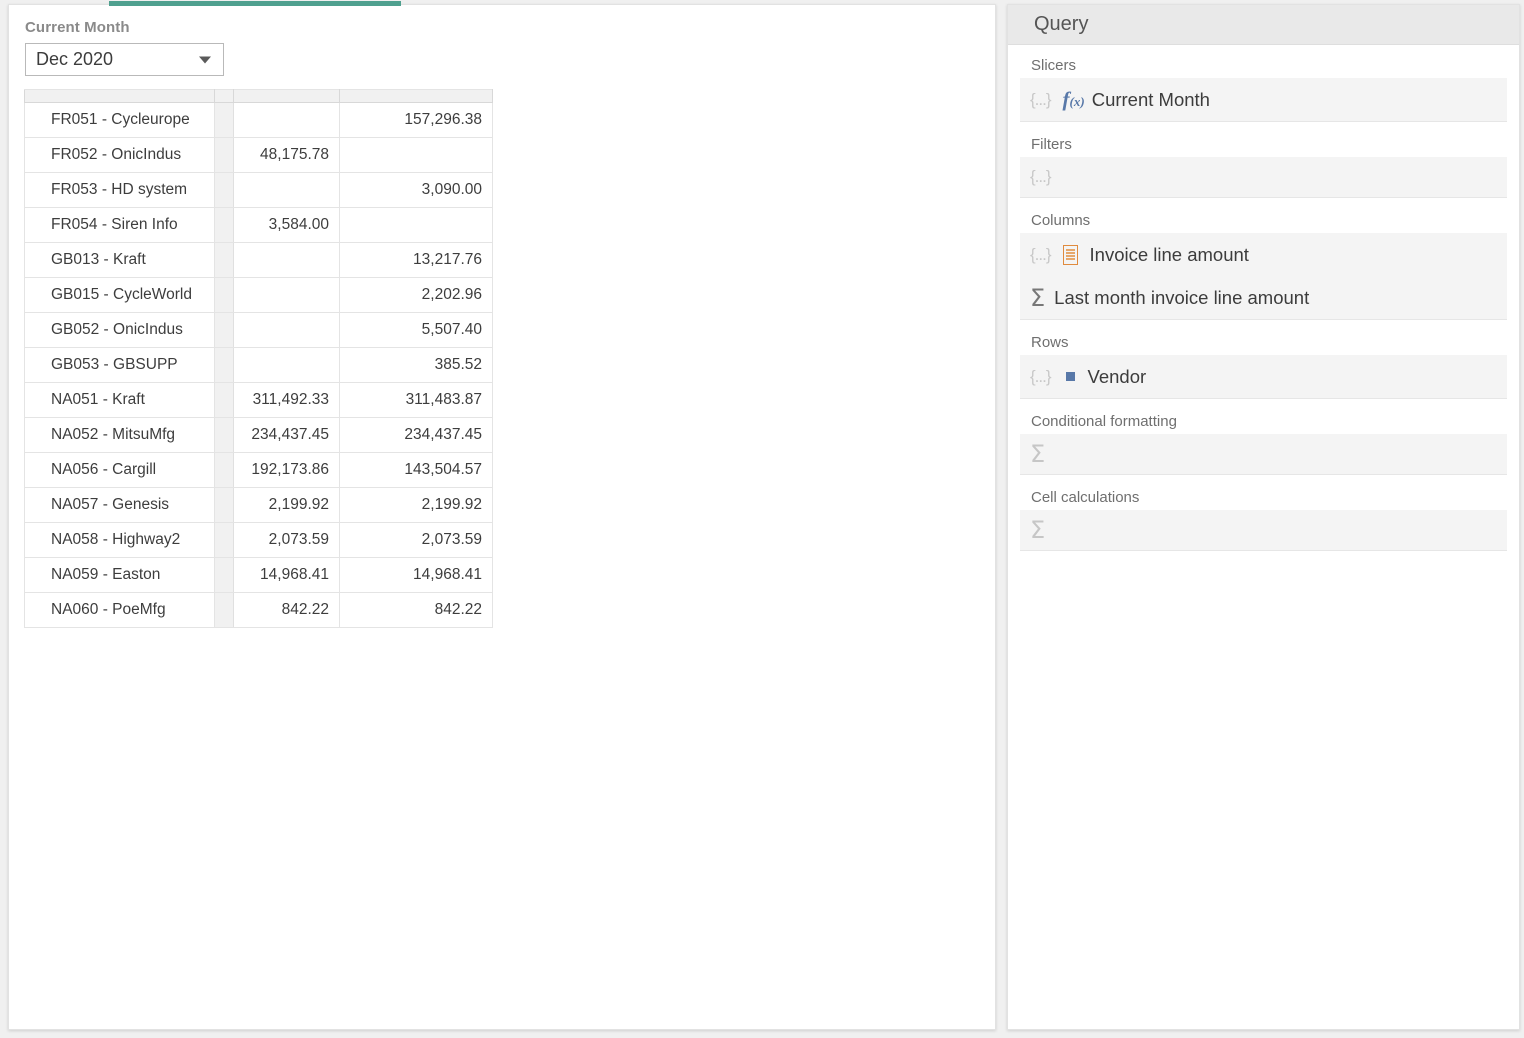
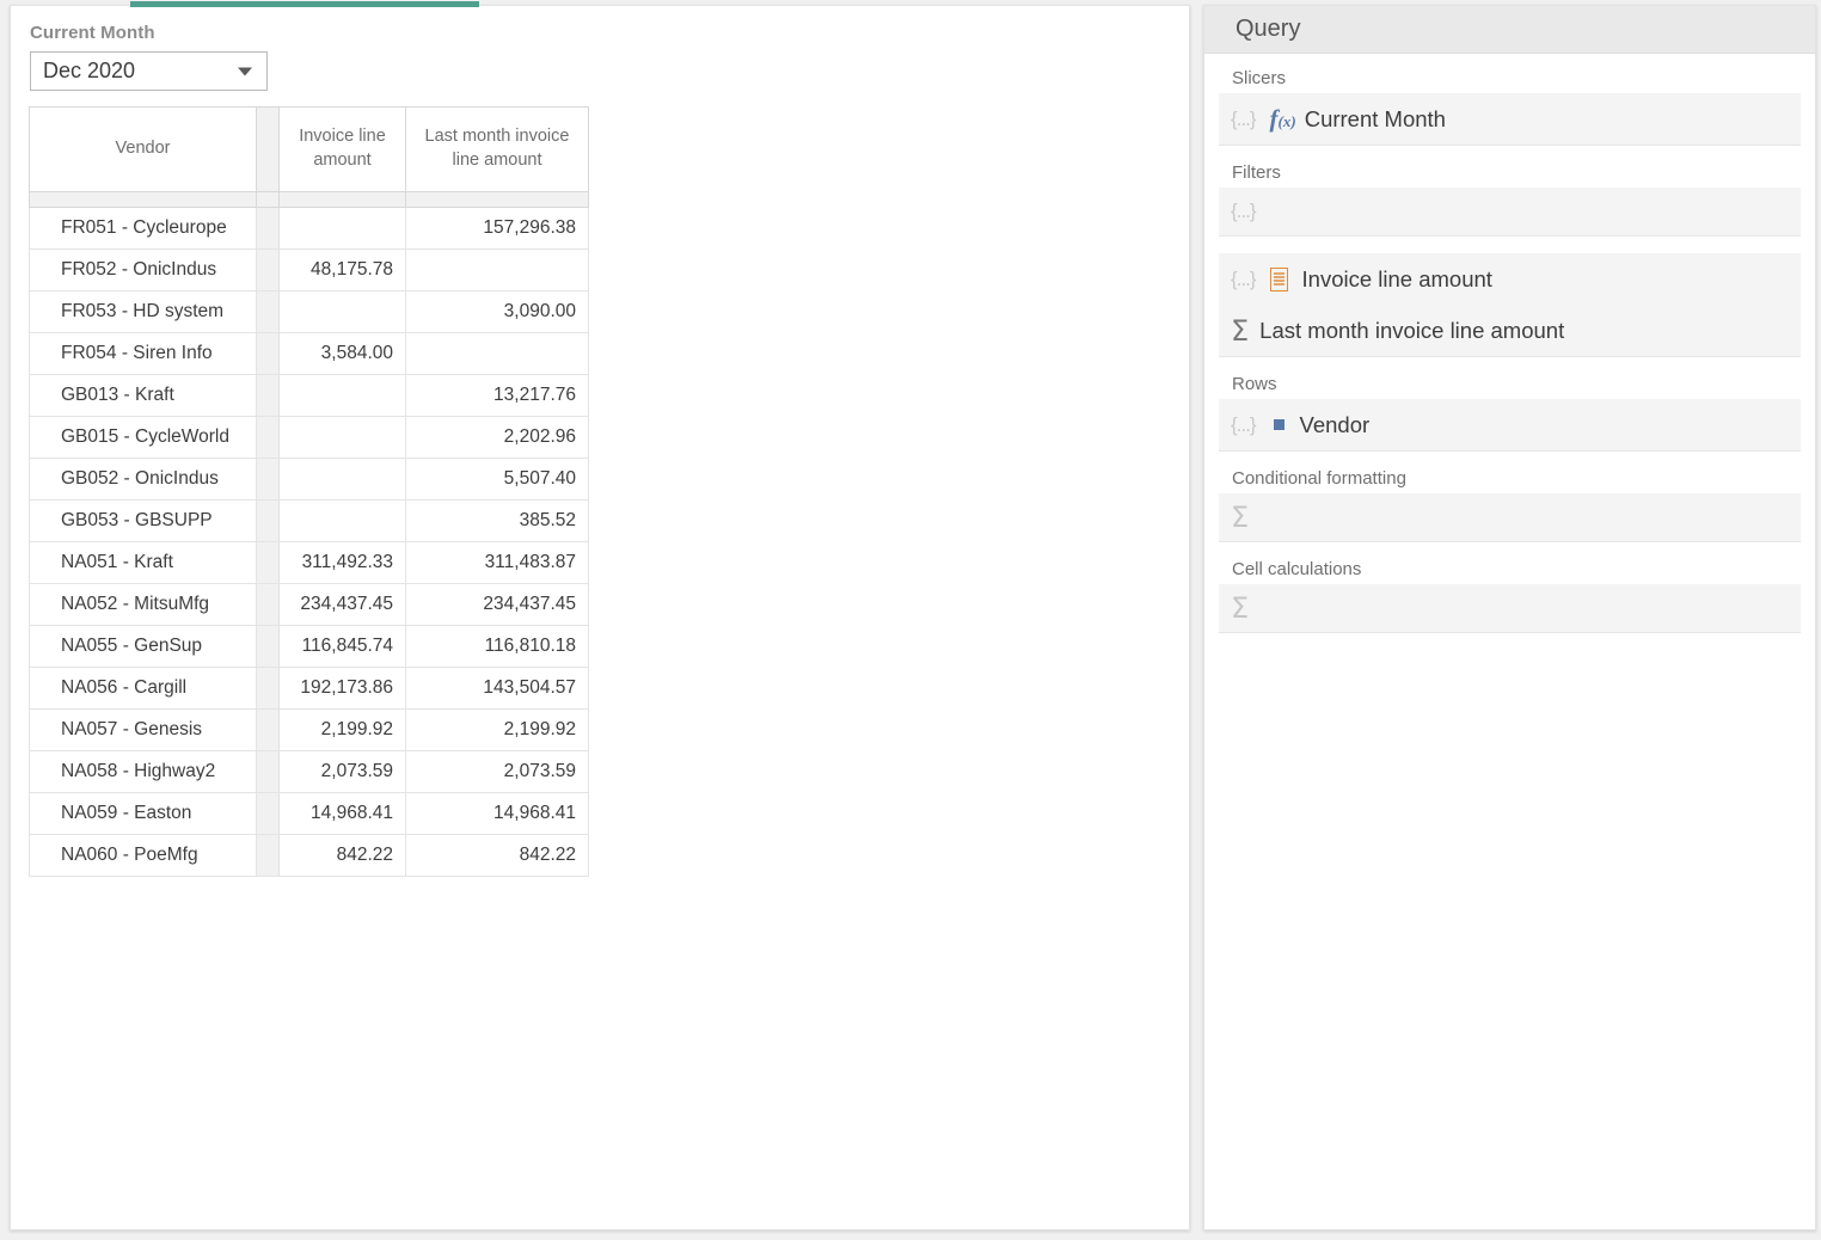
  Current Month
  Dec 2020
+ Vendor		Invoice line amount	Last month invoice line amount
  FR051 - Cycleurope			157,296.38
  FR052 - OnicIndus		48,175.78
  FR053 - HD system			3,090.00
  FR054 - Siren Info		3,584.00
  GB013 - Kraft			13,217.76
  GB015 - CycleWorld			2,202.96
  GB052 - OnicIndus			5,507.40
  GB053 - GBSUPP			385.52
  NA051 - Kraft		311,492.33	311,483.87
  NA052 - MitsuMfg		234,437.45	234,437.45
+ NA055 - GenSup		116,845.74	116,810.18
  NA056 - Cargill		192,173.86	143,504.57
  NA057 - Genesis		2,199.92	2,199.92
  NA058 - Highway2		2,073.59	2,073.59
  NA059 - Easton		14,968.41	14,968.41
  NA060 - PoeMfg		842.22	842.22
  Query
  Slicers
  {...}
  f(x)
  Current Month
  Filters
  {...}
- Columns
  {...}
  Invoice line amount
  Σ
  Last month invoice line amount
  Rows
  {...}
  Vendor
  Conditional formatting
  Σ
  Cell calculations
  Σ
